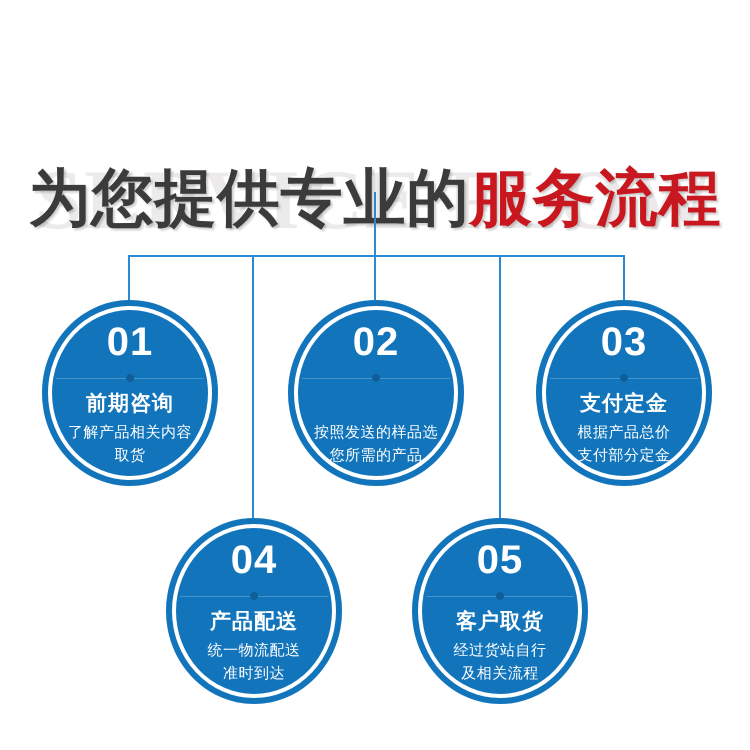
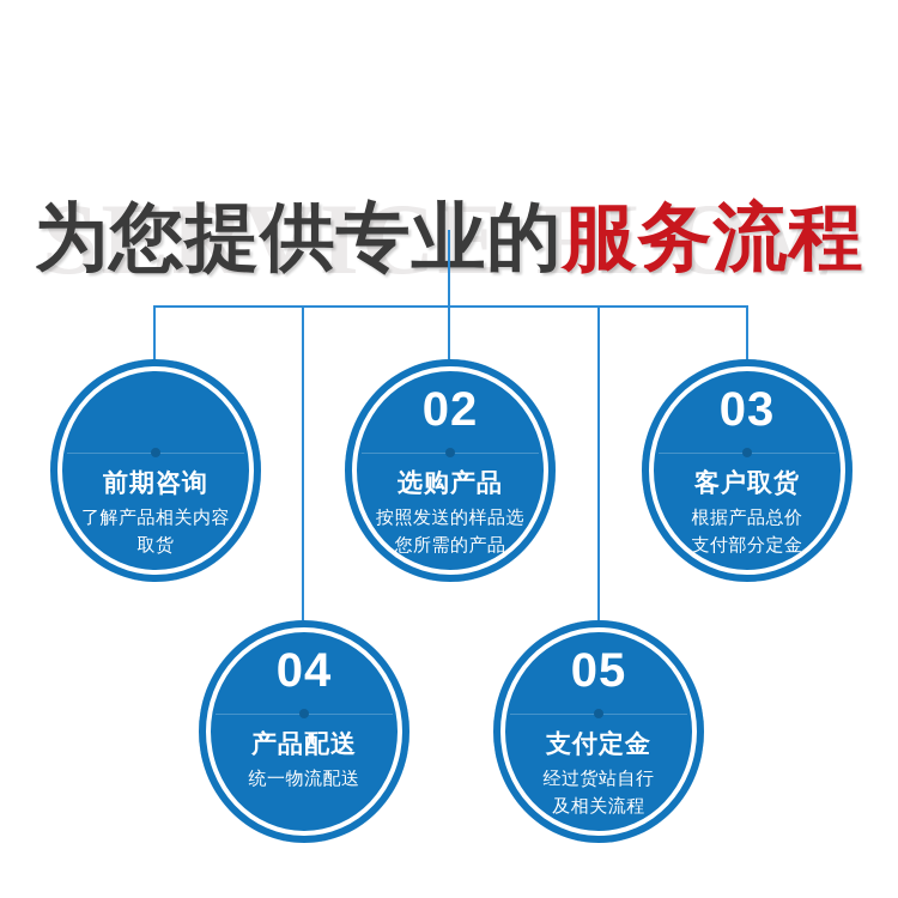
  SERVICE FLOW
  为您提供专的服务流程
- 01
  前期咨询
  了解产品相关内容
  取货
  02
+ 选购产品
  按照发送的样品选
  您所需的产品
  03
- 支付定金
+ 客户取货
  根据产品总价
  支付部分定金
  04
  产品配送
  统一物流配送
- 准时到达
  05
- 客户取货
+ 支付定金
  经过货站自行
  及相关流程
